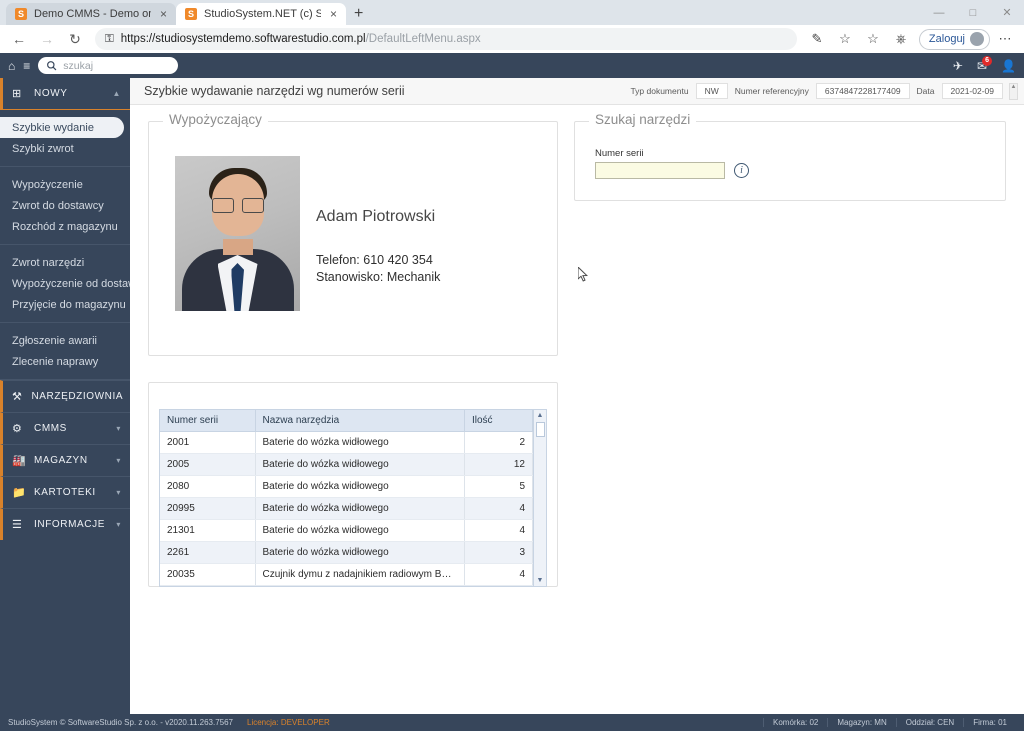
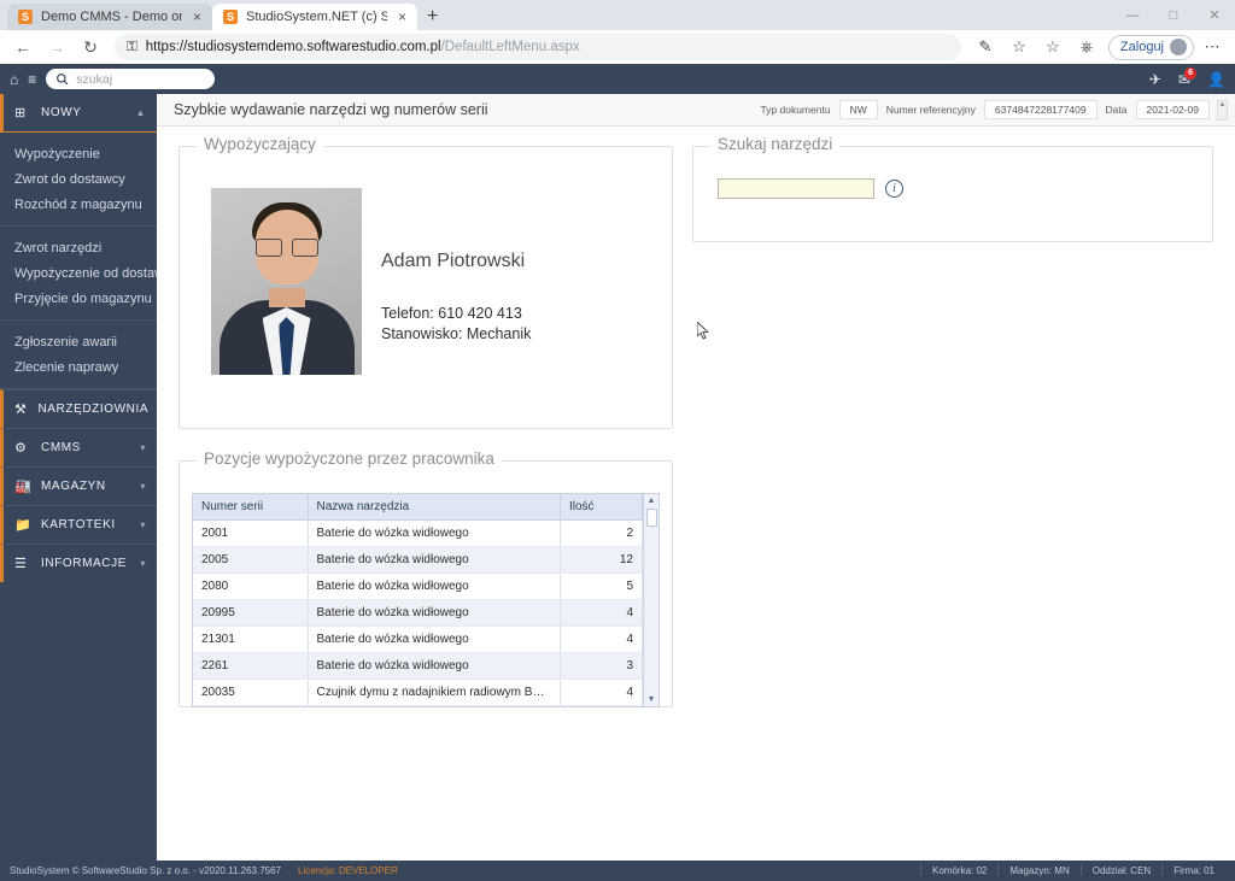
  S
  Demo CMMS - Demo o
  ×
  S
  StudioSystem.NET (c) S
  ×
  +
  —
  □
  ✕
  ←
  →
  ↻
  ⚿
  https://studiosystemdemo.softwarestudio.com.pl/DefaultLeftMenu.aspx
  ✎
  ☆
  ☆
  ⎈
  Zaloguj
  ⋯
  ⌂
  ≡
  szukaj
  ✈
  ✉
  👤
  ⊞
  NOWY
  ▲
- Szybkie wydanie
- Szybki zwrot
  Wypożyczenie
  Zwrot do dostawcy
  Rozchód z magazynu
  Zwrot narzędzi
  Wypożyczenie od dosta
  Przyjęcie do magazynu
  Zgłoszenie awarii
  Zlecenie naprawy
  ⚒
  NARZĘDZIOWNIA
  ⚙
  CMMS
  ▾
  🏭
  MAGAZYN
  ▾
  📁
  KARTOTEKI
  ▾
  ☰
  INFORMACJE
  ▾
  Szybkie wydawanie narzędzi wg numerów serii
  Typ dokumentu
  NW
  Numer referencyjny
  6374847228177409
  Data
  2021-02-09
  Wypożyczający
  Adam Piotrowski
- Telefon: 610 420 354
+ Telefon: 610 420 413
  Stanowisko: Mechanik
  Szukaj narzędzi
- Numer serii
  i
+ Pozycje wypożyczone przez pracownika
  Numer serii	Nazwa narzędzia	Ilość
  2001	Baterie do wózka widłowego	2
  2005	Baterie do wózka widłowego	12
  2080	Baterie do wózka widłowego	5
  20995	Baterie do wózka widłowego	4
  21301	Baterie do wózka widłowego	4
  2261	Baterie do wózka widłowego	3
  20035	Czujnik dymu z nadajnikiem radiowym BR 12	4
  StudioSystem © SoftwareStudio Sp. z o.o. - v2020.11.263.7567
  Licencja: DEVELOPER
  Komórka: 02
  Magazyn: MN
  Oddział: CEN
  Firma: 01
